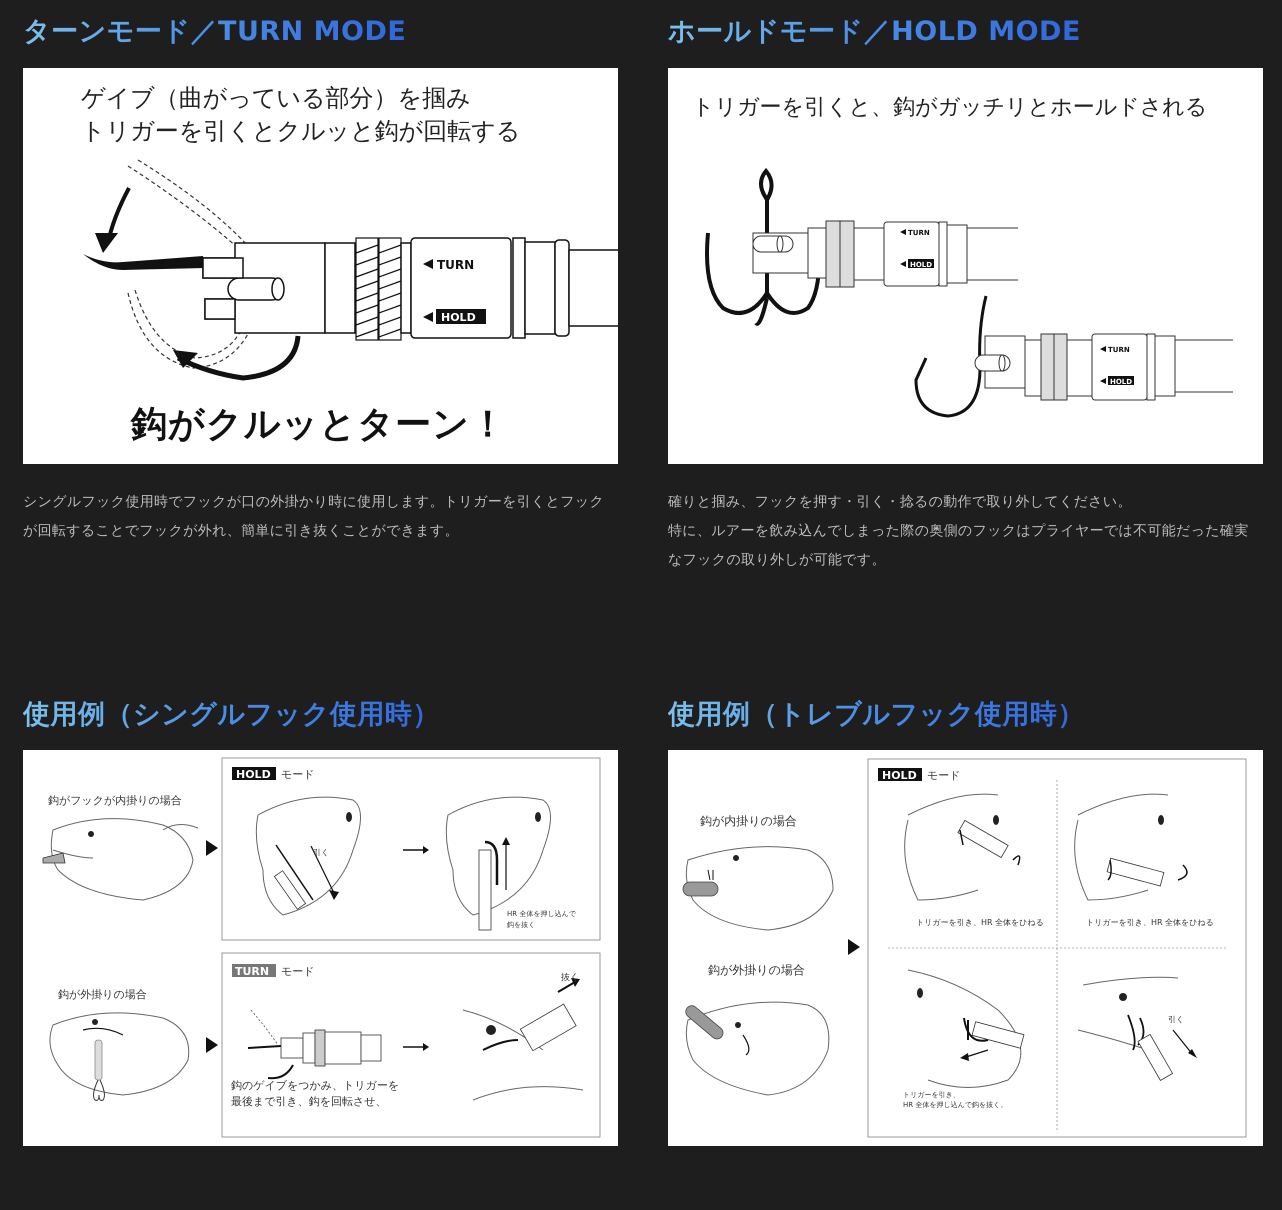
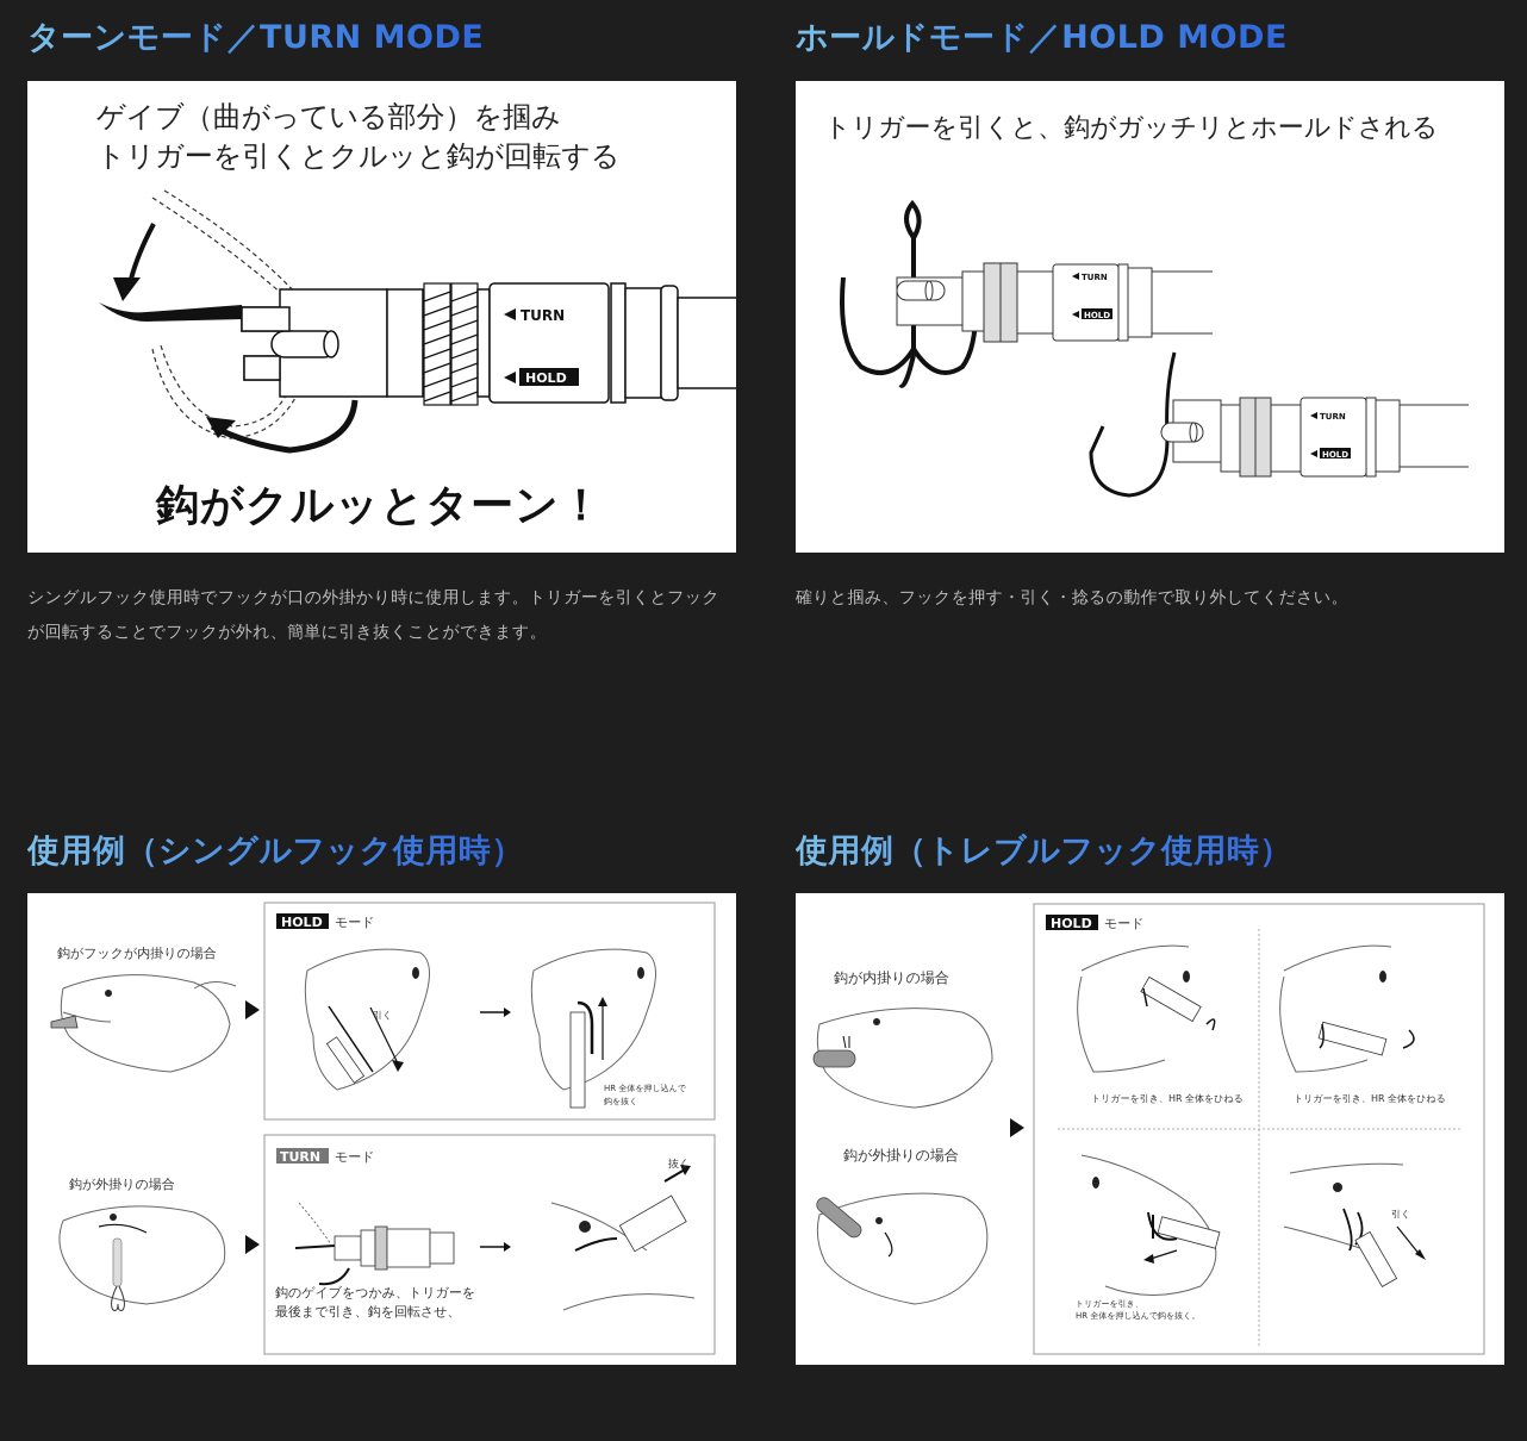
  ターンモード／TURN MODE
  ゲイブ（曲がっている部分）を掴み
  トリガーを引くとクルッと鈎が回転する
  TURN
  HOLD
  鈎がクルッとターン！
  シングルフック使用時でフックが口の外掛かり時に使用します。トリガーを引くとフックが回転することでフックが外れ、簡単に引き抜くことができます。
  使用例（シングルフック使用時）
  鈎がフックが内掛りの場合
  HOLD
  モード
  引く
  HR 全体を押し込んで
  鈎を抜く
  TURN
  モード
  抜く
  鈎が外掛りの場合
  鈎のゲイブをつかみ、トリガーを
  最後まで引き、鈎を回転させ、
  ホールドモード／HOLD MODE
  トリガーを引くと、鈎がガッチリとホールドされる
  TURN
  HOLD
  TURN
  HOLD
  確りと掴み、フックを押す・引く・捻るの動作で取り外してください。
- 特に、ルアーを飲み込んでしまった際の奥側のフックはプライヤーでは不可能だった確実なフックの取り外しが可能です。
  使用例（トレブルフック使用時）
  鈎が内掛りの場合
  鈎が外掛りの場合
  HOLD
  モード
  トリガーを引き、HR 全体をひねる
  トリガーを引き、HR 全体をひねる
  トリガーを引き、
  HR 全体を押し込んで鈎を抜く。
  引く
